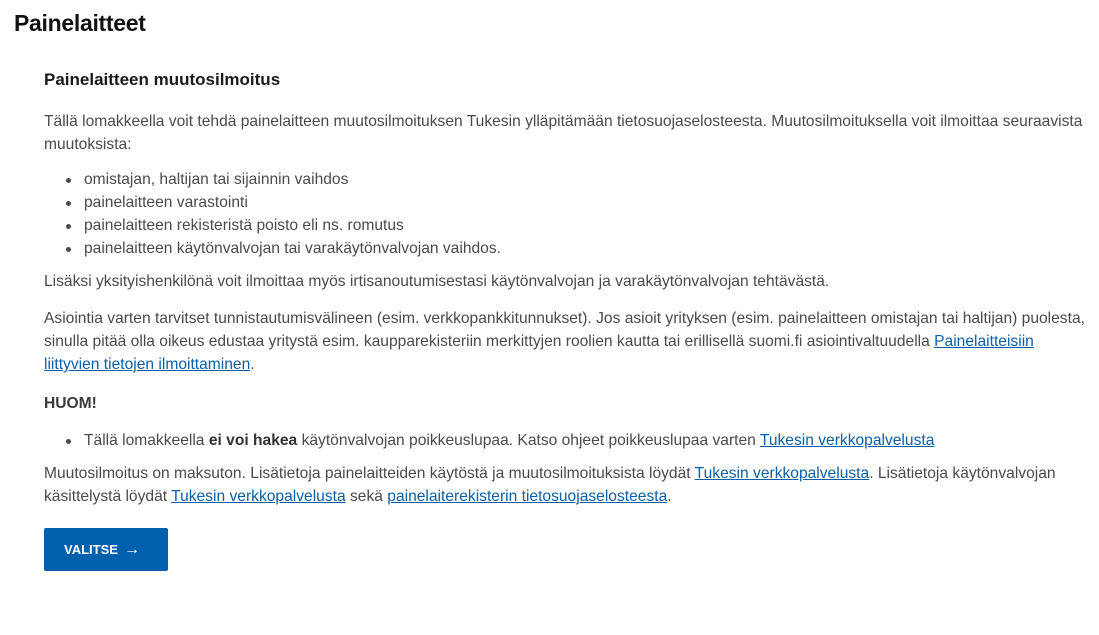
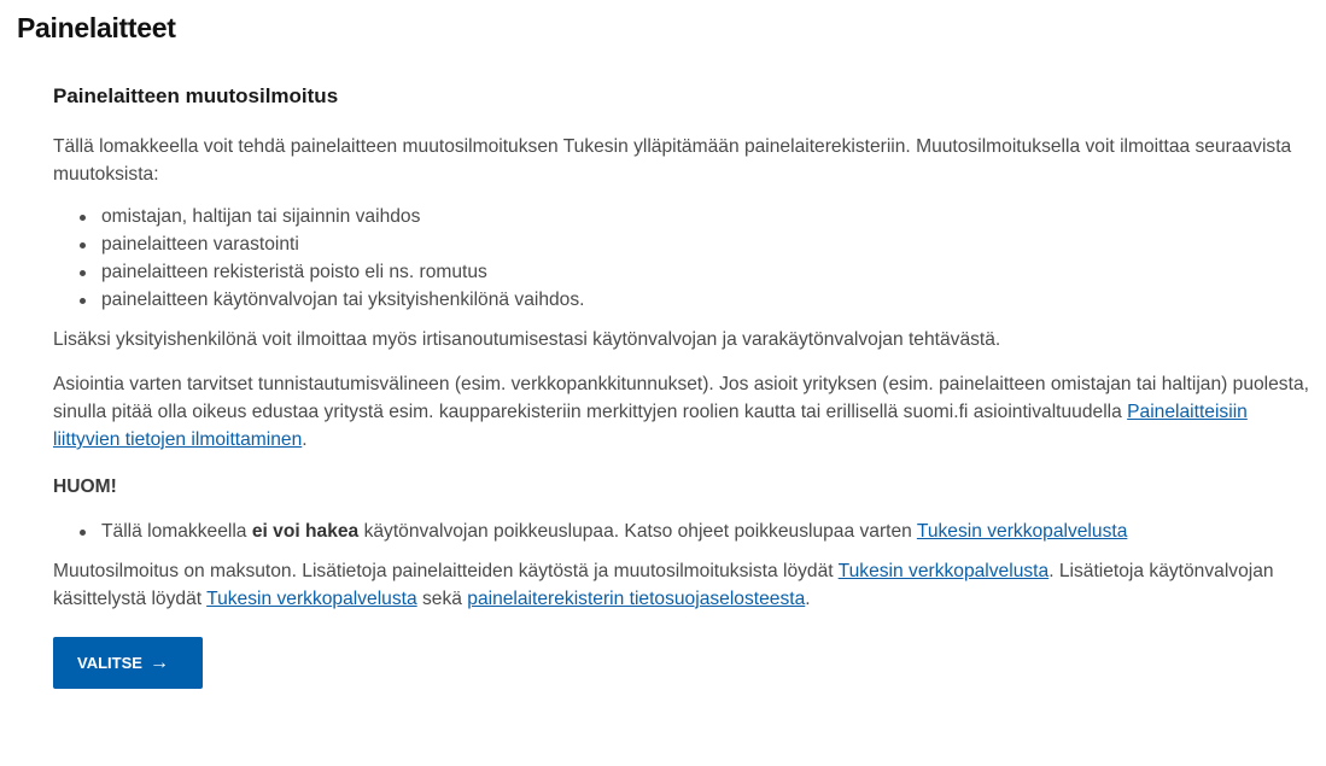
  Painelaitteet
  Painelaitteen muutosilmoitus
- Tällä lomakkeella voit tehdä painelaitteen muutosilmoituksen Tukesin ylläpitämään tietosuojaselosteesta. Muutosilmoituksella voit ilmoittaa seuraavista muutoksista:
+ Tällä lomakkeella voit tehdä painelaitteen muutosilmoituksen Tukesin ylläpitämään painelaiterekisteriin. Muutosilmoituksella voit ilmoittaa seuraavista muutoksista:
  omistajan, haltijan tai sijainnin vaihdos
  painelaitteen varastointi
  painelaitteen rekisteristä poisto eli ns. romutus
- painelaitteen käytönvalvojan tai varakäytönvalvojan vaihdos.
+ painelaitteen käytönvalvojan tai yksityishenkilönä vaihdos.
  Lisäksi yksityishenkilönä voit ilmoittaa myös irtisanoutumisestasi käytönvalvojan ja varakäytönvalvojan tehtävästä.
  Asiointia varten tarvitset tunnistautumisvälineen (esim. verkkopankkitunnukset). Jos asioit yrityksen (esim. painelaitteen omistajan tai haltijan) puolesta, sinulla pitää olla oikeus edustaa yritystä esim. kaupparekisteriin merkittyjen roolien kautta tai erillisellä suomi.fi asiointivaltuudella Painelaitteisiin liittyvien tietojen ilmoittaminen.
  HUOM!
  Tällä lomakkeella ei voi hakea käytönvalvojan poikkeuslupaa. Katso ohjeet poikkeuslupaa varten Tukesin verkkopalvelusta
  Muutosilmoitus on maksuton. Lisätietoja painelaitteiden käytöstä ja muutosilmoituksista löydät Tukesin verkkopalvelusta. Lisätietoja käytönvalvojan käsittelystä löydät Tukesin verkkopalvelusta sekä painelaiterekisterin tietosuojaselosteesta.
  VALITSE
  →
